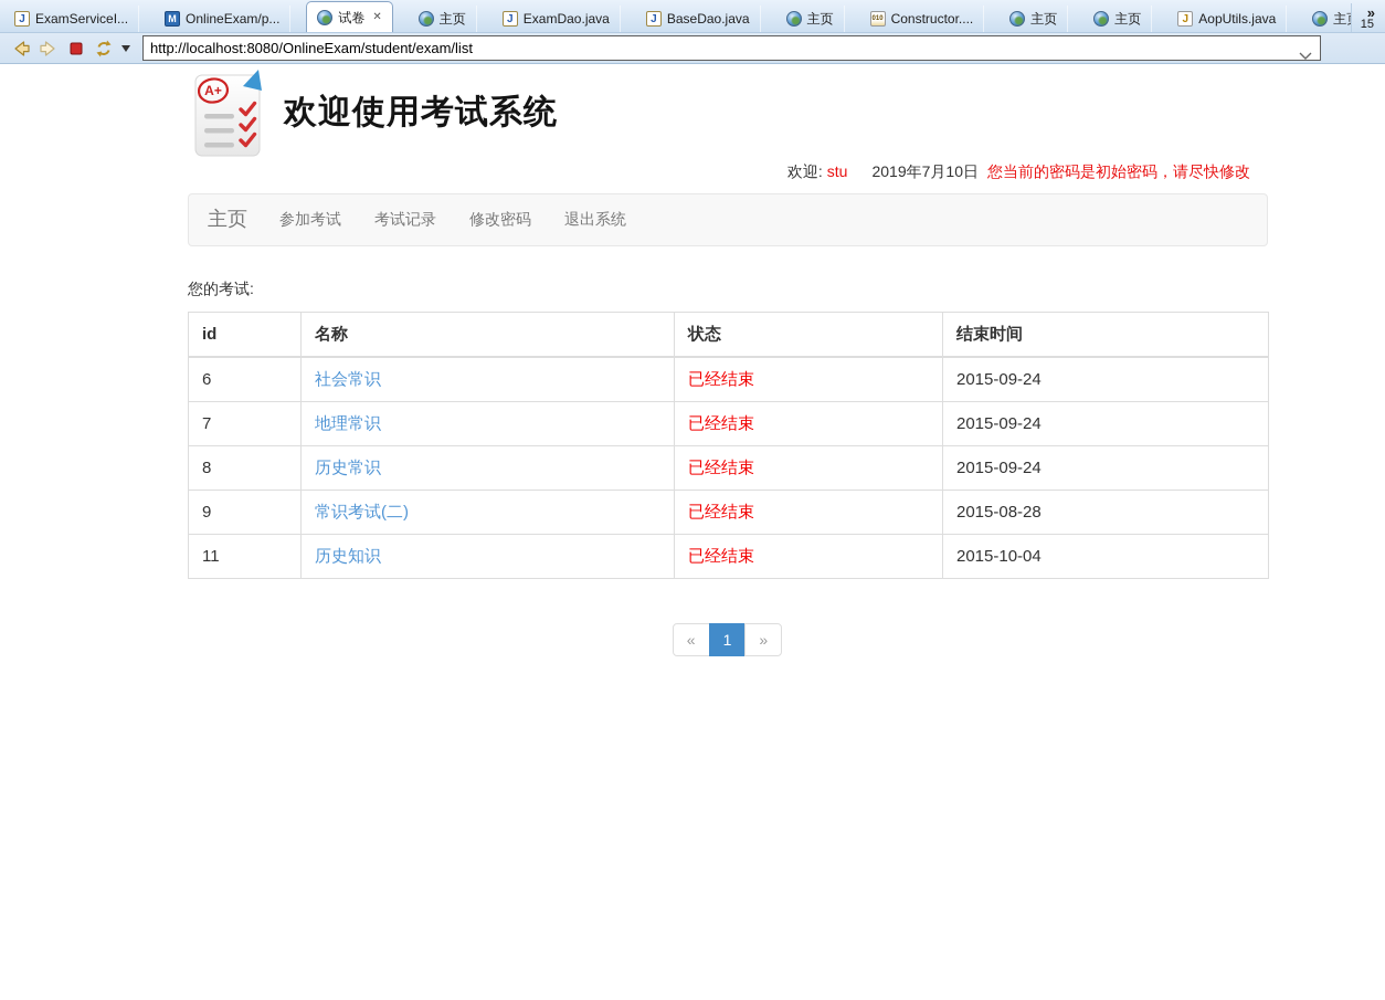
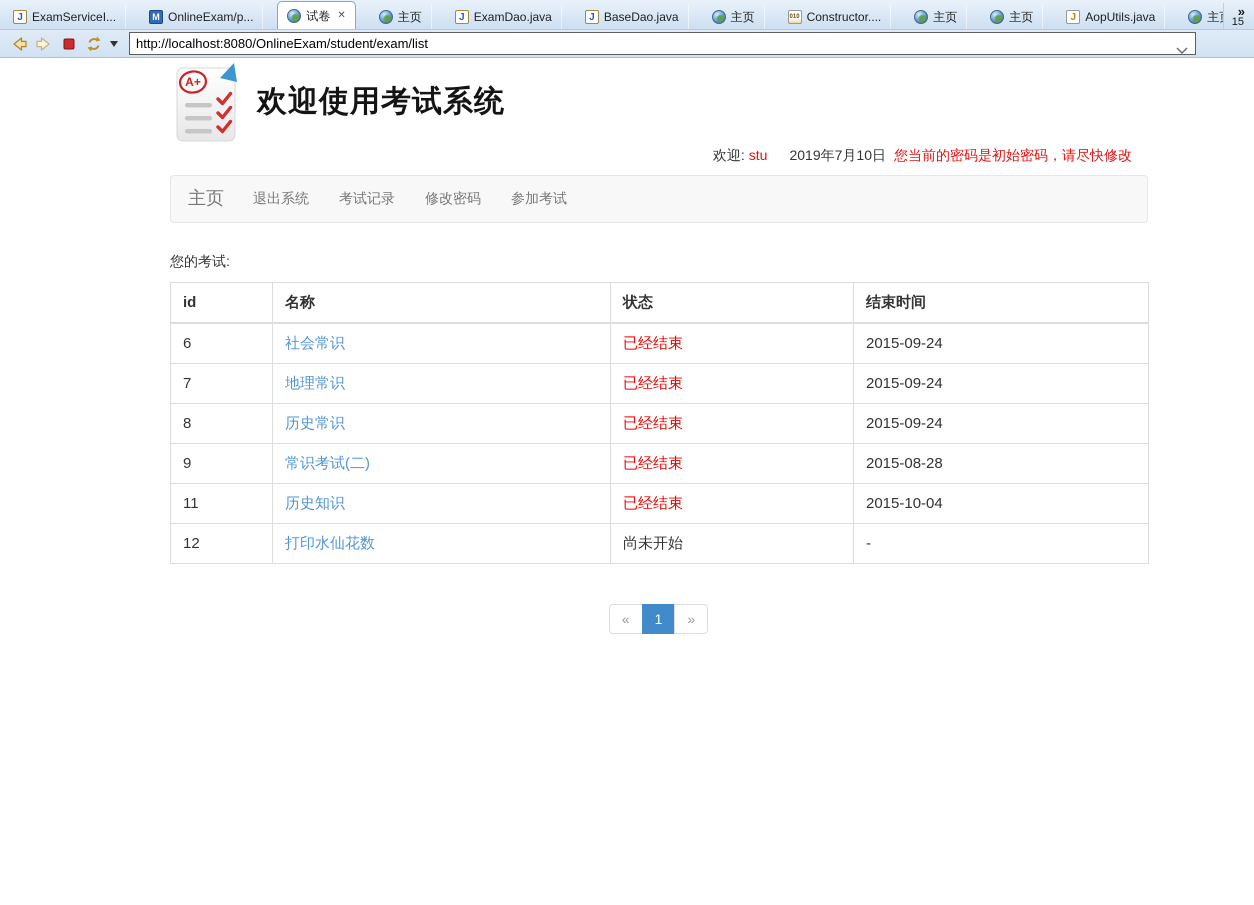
  J
  ExamServiceI...
  M
  OnlineExam/p...
  试卷
  ✕
  主页
  J
  ExamDao.java
  J
  BaseDao.java
  主页
  Constructor....
  主页
  主页
  J
  AopUtils.java
  »
  15
  http://localhost:8080/OnlineExam/student/exam/list
  A+
  欢迎使用考试系统
  欢迎: stu 2019年7月10日 您当前的密码是初始密码，请尽快修改
  主页
- 参加考试
+ 退出系统
  考试记录
  修改密码
- 退出系统
+ 参加考试
  您的考试:
  id	名称	状态	结束时间
  6	社会常识	已经结束	2015-09-24
  7	地理常识	已经结束	2015-09-24
  8	历史常识	已经结束	2015-09-24
  9	常识考试(二)	已经结束	2015-08-28
  11	历史知识	已经结束	2015-10-04
+ 12	打印水仙花数	尚未开始	-
  «
  1
  »
